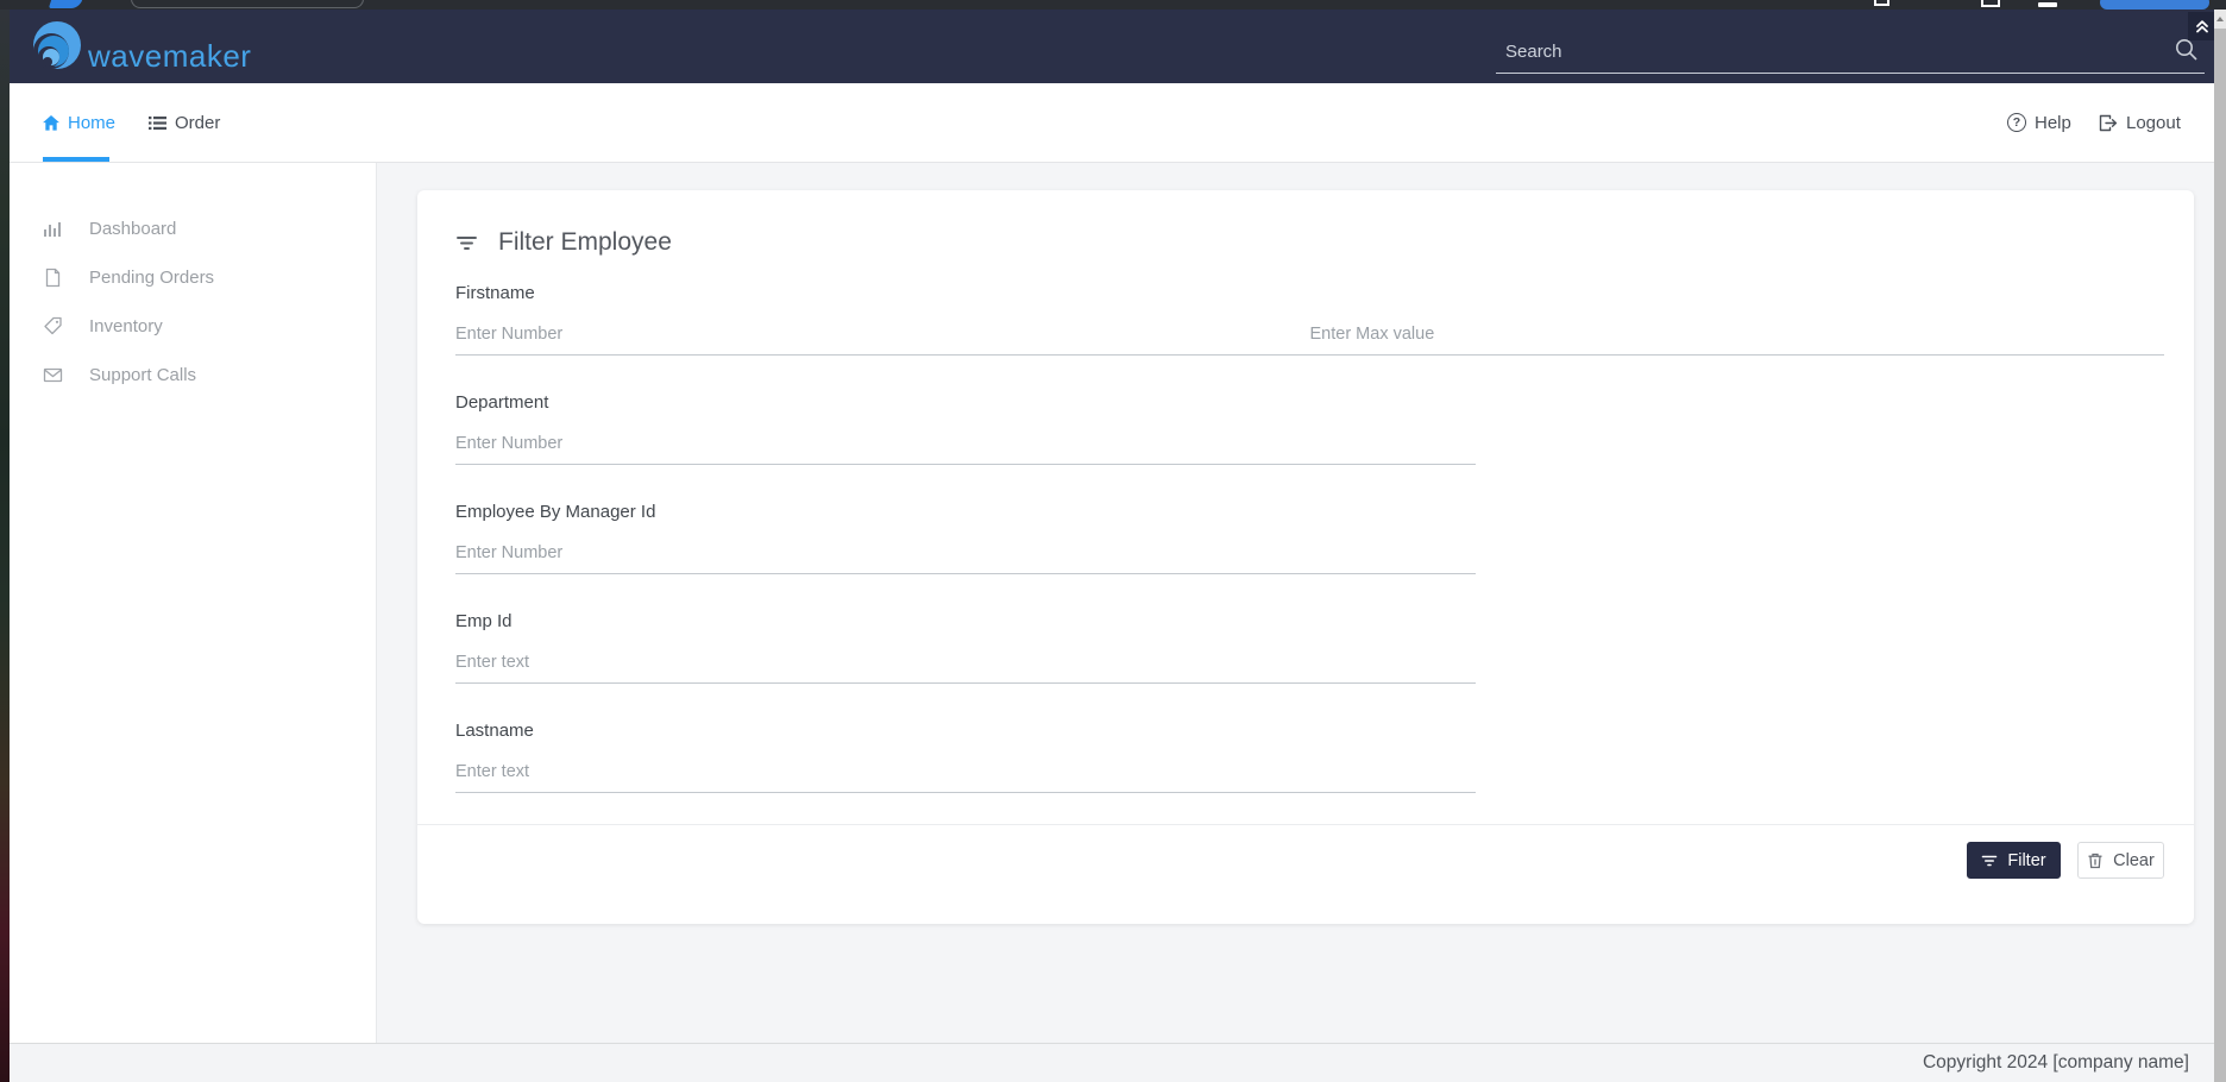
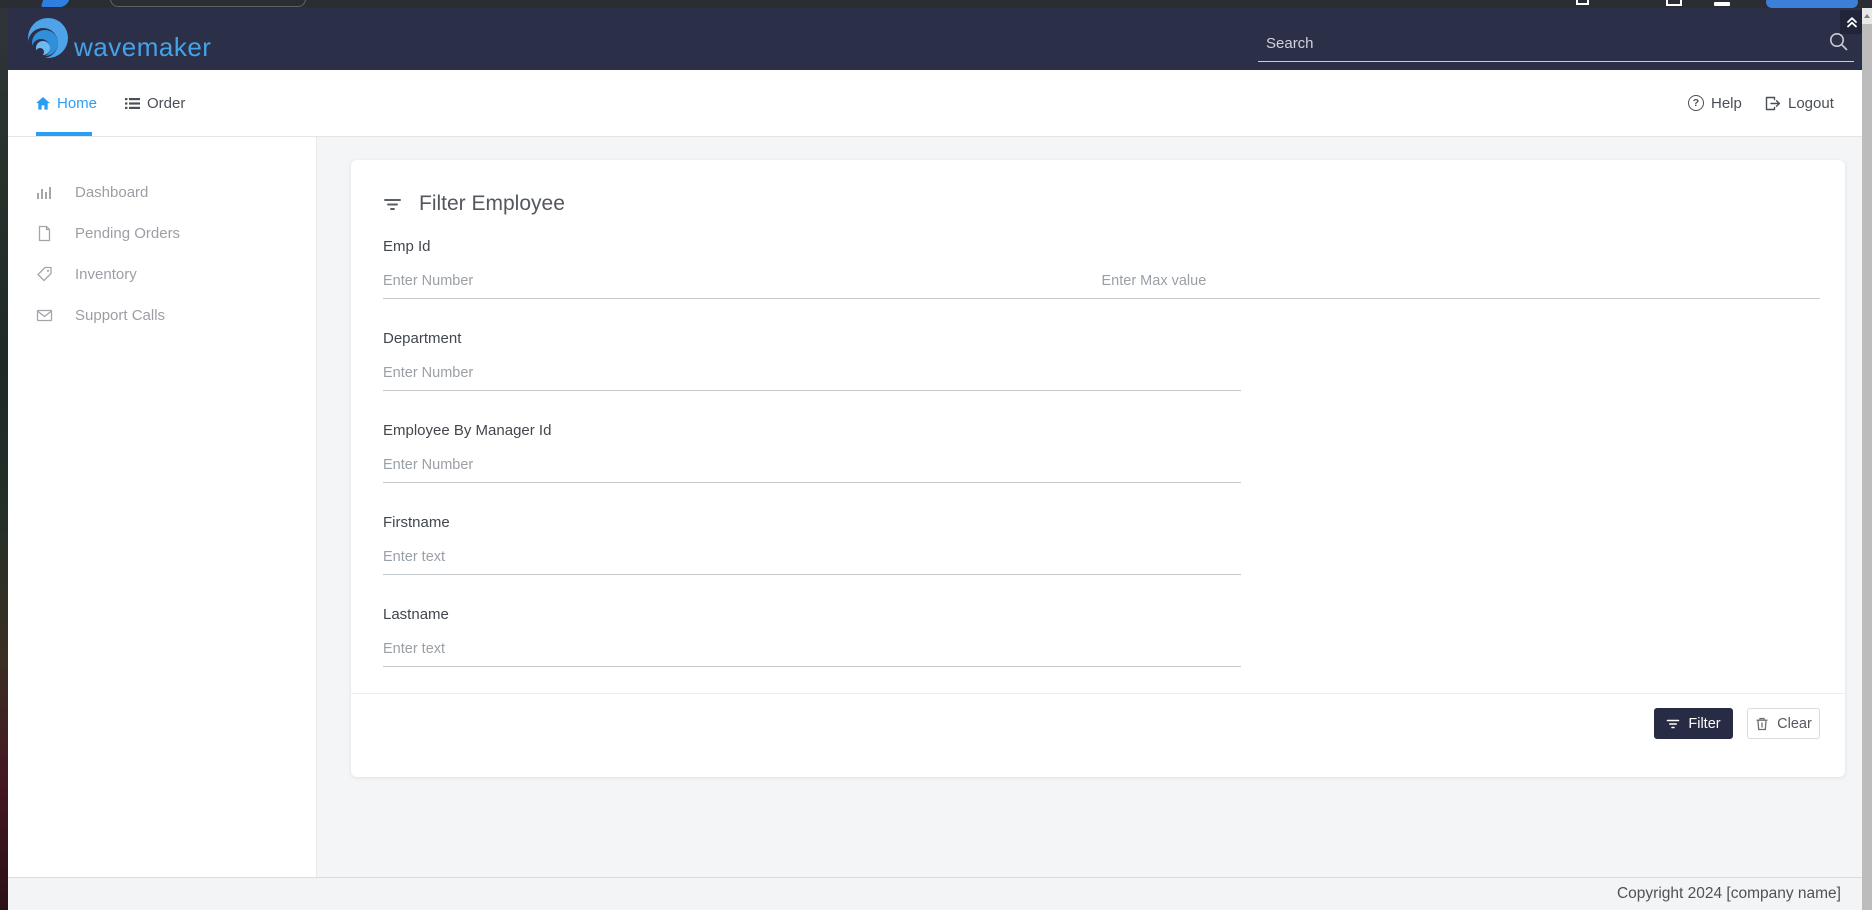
  wavemaker
  Search
  Home
  Order
  ?
  Help
  Logout
  Dashboard
  Pending Orders
  Inventory
  Support Calls
  Filter Employee
- Firstname
+ Emp Id
  Enter Number
  Enter Max value
  Department
  Enter Number
  Employee By Manager Id
  Enter Number
- Emp Id
+ Firstname
  Enter text
  Lastname
  Enter text
  Filter
  Clear
  Copyright 2024 [company name]
